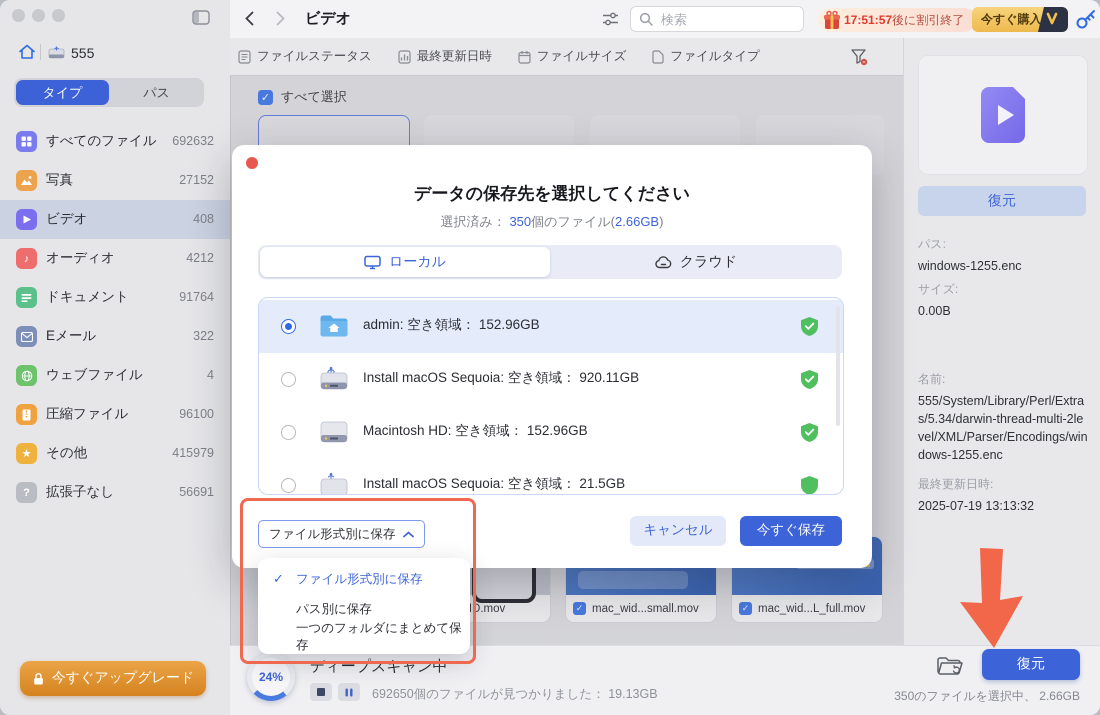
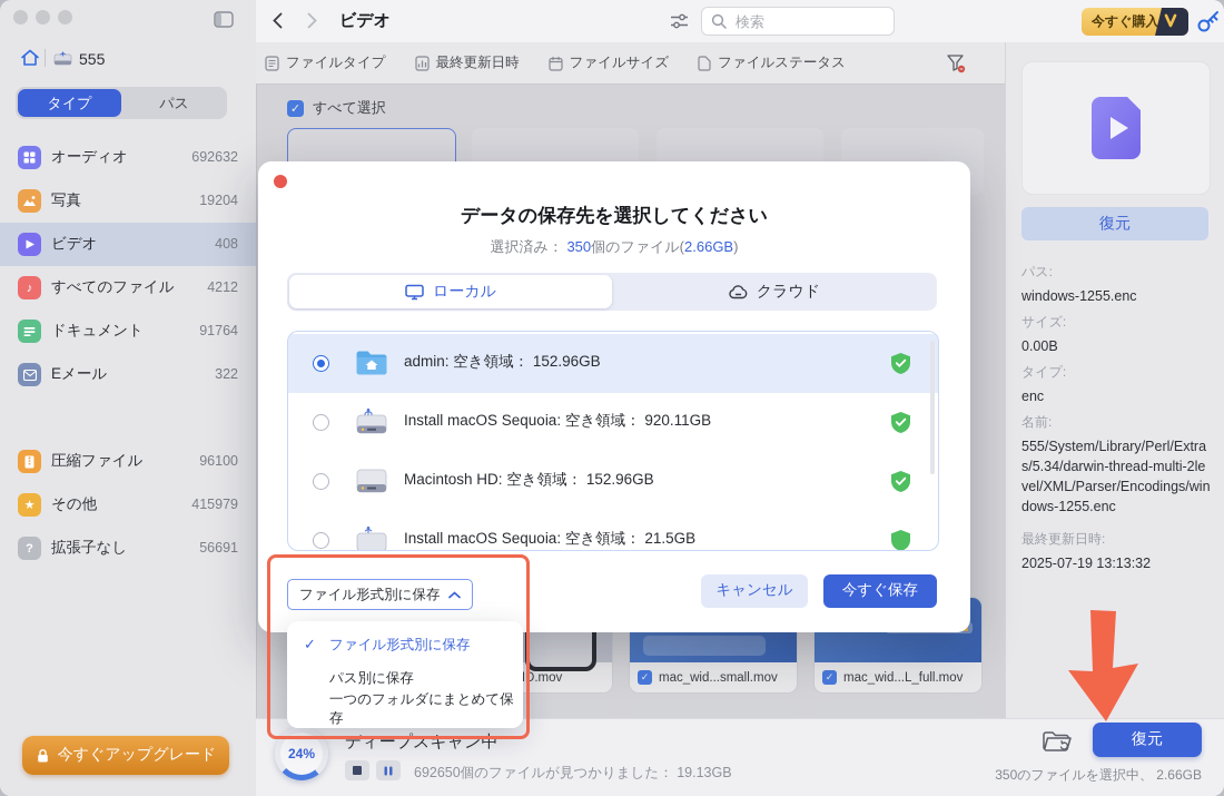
  555
  タイプ
  パス
- すべてのファイル
+ オーディオ
  692632
  写真
- 27152
+ 19204
  ビデオ
  408
  ♪
- オーディオ
+ すべてのファイル
  4212
  ドキュメント
  91764
  Eメール
  322
- ウェブファイル
- 4
  圧縮ファイル
  96100
  ★
  その他
  415979
  ?
  拡張子なし
  56691
  今すぐアップグレード
  ビデオ
  検索
- 17:51:57
- 後に割引終了
  今すぐ購入
- ファイルステータス
+ ファイルタイプ
  最終更新日時
  ファイルサイズ
- ファイルタイプ
+ ファイルステータス
  ✓
  すべて選択
  ✓
  mac_wid...small.mov
  ✓
  mac_wid...L_full.mov
  復元
  パス:
  windows-1255.enc
  サイズ:
  0.00B
+ タイプ:
+ enc
  名前:
  555/System/Library/Perl/Extras/5.34/darwin-thread-multi-2level/XML/Parser/Encodings/windows-1255.enc
  最終更新日時:
  2025-07-19 13:13:32
  24%
  ディープスキャン中
  692650個のファイルが見つかりました： 19.13GB
  復元
  350のファイルを選択中、 2.66GB
  データの保存先を選択してください
  選択済み： 350個のファイル(2.66GB)
  ローカル
  クラウド
  admin: 空き領域： 152.96GB
  Install macOS Sequoia: 空き領域： 920.11GB
  Macintosh HD: 空き領域： 152.96GB
  Install macOS Sequoia: 空き領域： 21.5GB
  ファイル形式別に保存
  キャンセル
  今すぐ保存
  ✓
  ファイル形式別に保存
  パス別に保存
  一つのフォルダにまとめて保存
